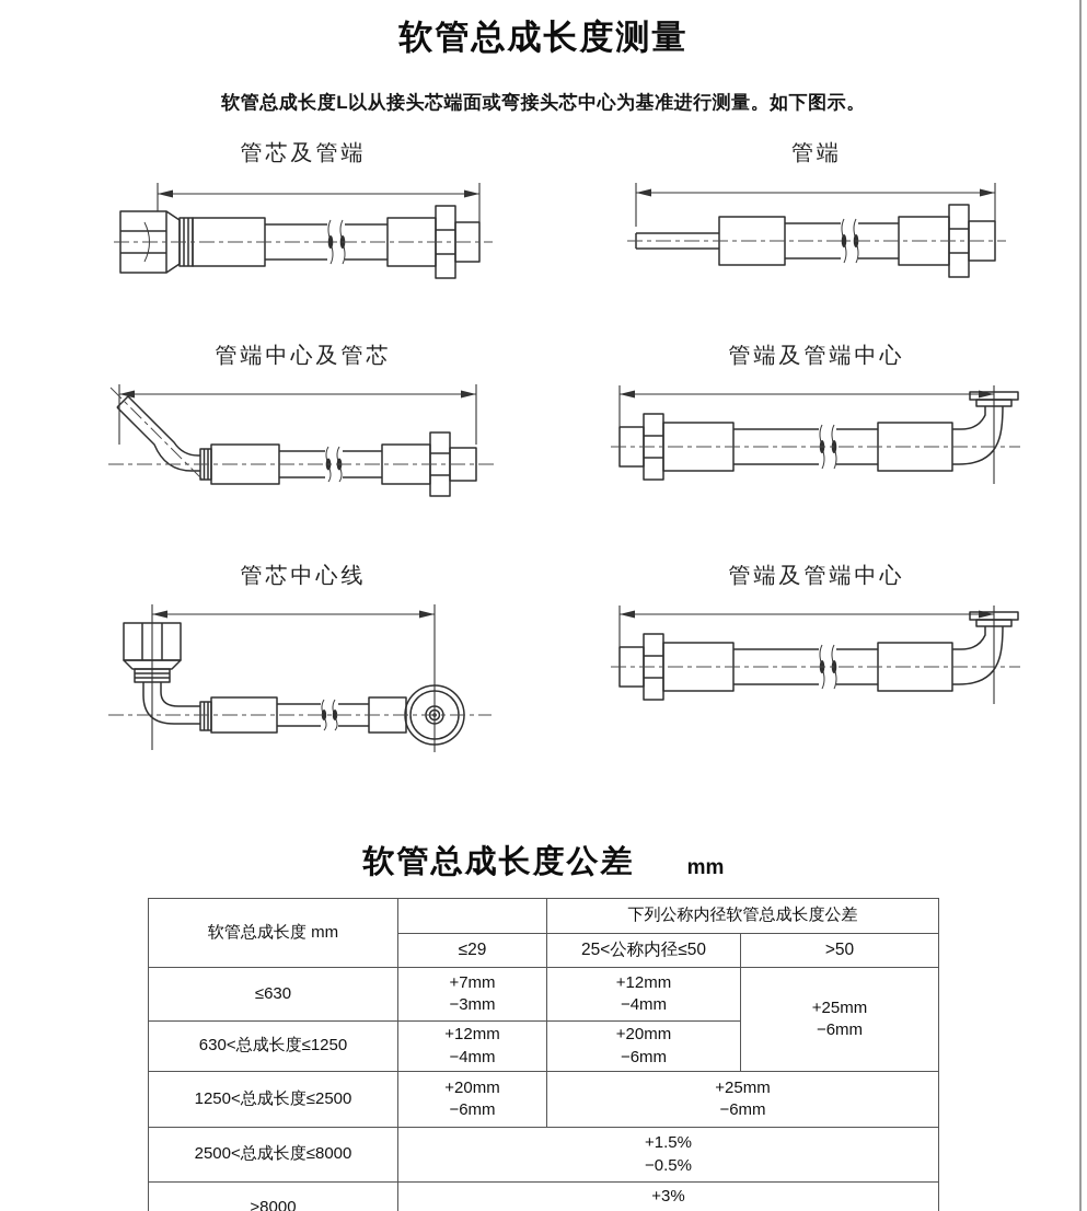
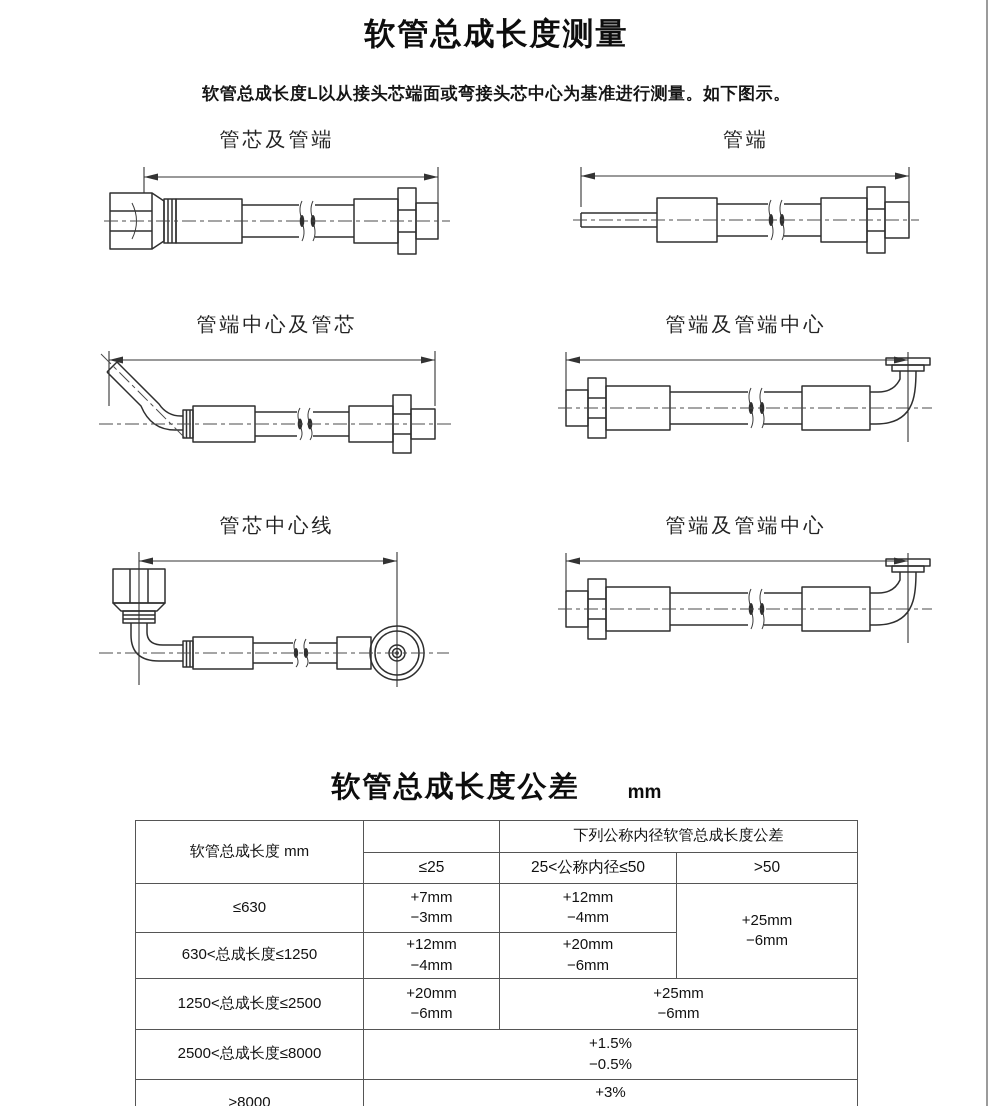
  软管总成长度测量
  软管总成长度L以从接头芯端面或弯接头芯中心为基准进行测量。如下图示。
  管芯及管端
  管端
  管端中心及管芯
  管端及管端中心
  管芯中心线
  管端及管端中心
  软管总成长度公差
  mm
  软管总成长度 mm		下列公称内径软管总成长度公差
- ≤29	25<公称内径≤50	>50
+ ≤25	25<公称内径≤50	>50
  ≤630	+7mm−3mm	+12mm−4mm	+25mm−6mm
  630<总成长度≤1250	+12mm−4mm	+20mm−6mm
  1250<总成长度≤2500	+20mm−6mm	+25mm−6mm
  2500<总成长度≤8000	+1.5%−0.5%
  >8000	+3%
